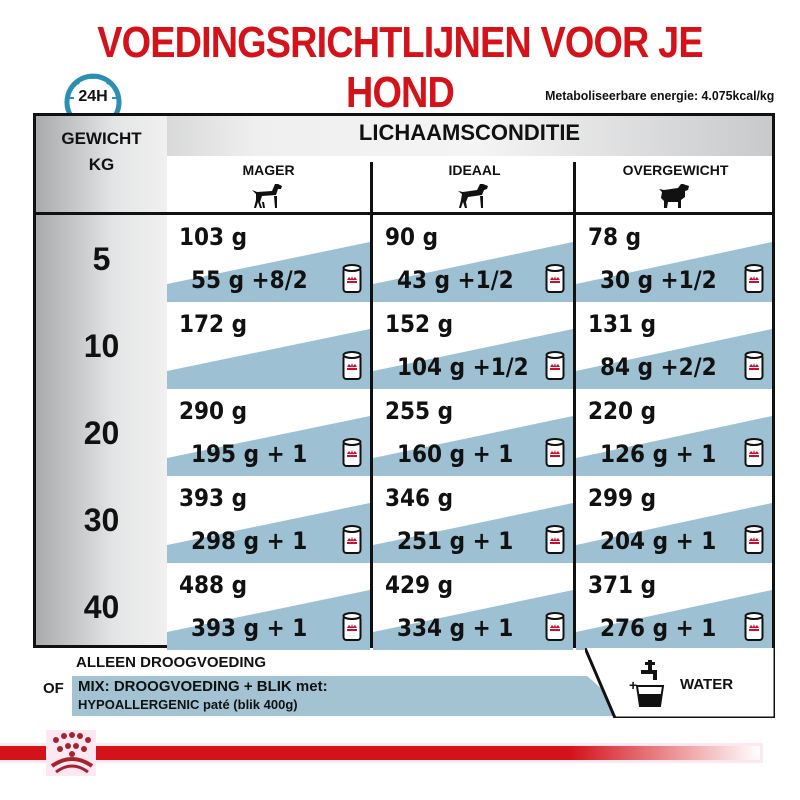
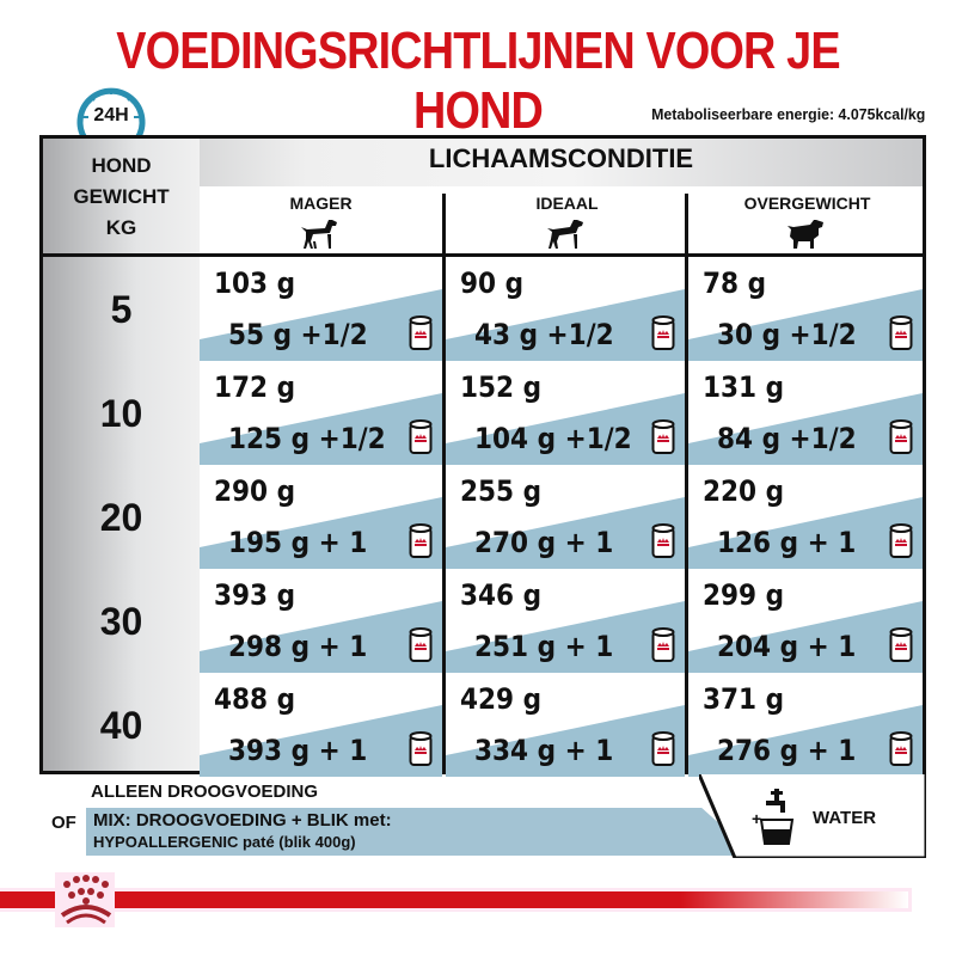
  VOEDINGSRICHTLIJNEN VOOR JE HOND
  24H
  Metaboliseerbare energie: 4.075kcal/kg
+ HOND
  GEWICHT
  KG
  LICHAAMSCONDITIE
  MAGER
  IDEAAL
  OVERGEWICHT
  5
  103 g
- 55 g +8/2
+ 55 g +1/2
  90 g
  43 g +1/2
  78 g
  30 g +1/2
  10
  172 g
+ 125 g +1/2
  152 g
  104 g +1/2
  131 g
- 84 g +2/2
+ 84 g +1/2
  20
  290 g
  195 g + 1
  255 g
- 160 g + 1
+ 270 g + 1
  220 g
  126 g + 1
  30
  393 g
  298 g + 1
  346 g
  251 g + 1
  299 g
  204 g + 1
  40
  488 g
  393 g + 1
  429 g
  334 g + 1
  371 g
  276 g + 1
  ALLEEN DROOGVOEDING
  OF
  MIX: DROOGVOEDING + BLIK met:
  HYPOALLERGENIC paté (blik 400g)
  +
  WATER
